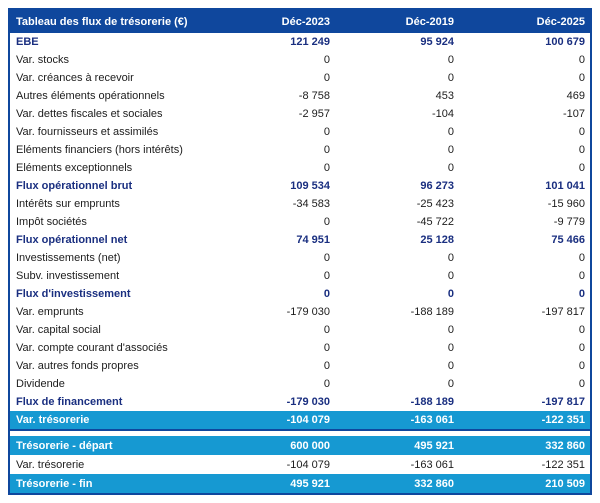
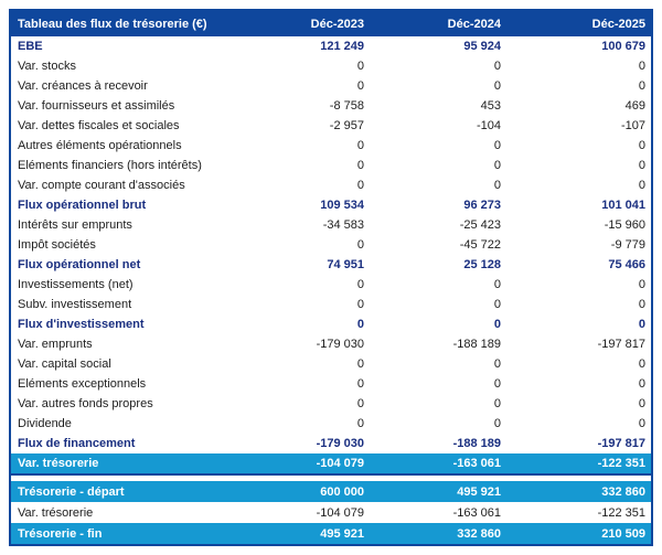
  Tableau des flux de trésorerie (€)
  Déc-2023
- Déc-2019
+ Déc-2024
  Déc-2025
  EBE
  121 249
  95 924
  100 679
  Var. stocks
  0
  0
  0
  Var. créances à recevoir
  0
  0
  0
- Autres éléments opérationnels
+ Var. fournisseurs et assimilés
  -8 758
  453
  469
  Var. dettes fiscales et sociales
  -2 957
  -104
  -107
- Var. fournisseurs et assimilés
+ Autres éléments opérationnels
  0
  0
  0
  Eléments financiers (hors intérêts)
  0
  0
  0
- Eléments exceptionnels
+ Var. compte courant d'associés
  0
  0
  0
  Flux opérationnel brut
  109 534
  96 273
  101 041
  Intérêts sur emprunts
  -34 583
  -25 423
  -15 960
  Impôt sociétés
  0
  -45 722
  -9 779
  Flux opérationnel net
  74 951
  25 128
  75 466
  Investissements (net)
  0
  0
  0
  Subv. investissement
  0
  0
  0
  Flux d'investissement
  0
  0
  0
  Var. emprunts
  -179 030
  -188 189
  -197 817
  Var. capital social
  0
  0
  0
- Var. compte courant d'associés
+ Eléments exceptionnels
  0
  0
  0
  Var. autres fonds propres
  0
  0
  0
  Dividende
  0
  0
  0
  Flux de financement
  -179 030
  -188 189
  -197 817
  Var. trésorerie
  -104 079
  -163 061
  -122 351
  Trésorerie - départ
  600 000
  495 921
  332 860
  Var. trésorerie
  -104 079
  -163 061
  -122 351
  Trésorerie - fin
  495 921
  332 860
  210 509
